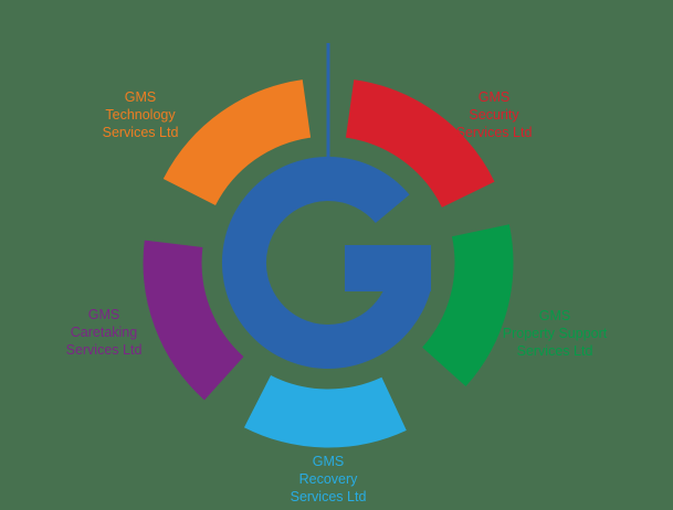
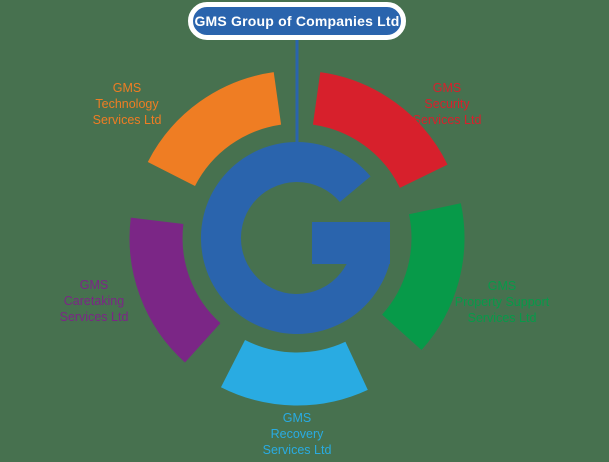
+ GMS Group of Companies Ltd
  GMS
  Technology
  Services Ltd
  GMS
  Security
  Services Ltd
  GMS
  Property Support
  Services Ltd
  GMS
  Recovery
  Services Ltd
  GMS
  Caretaking
  Services Ltd
